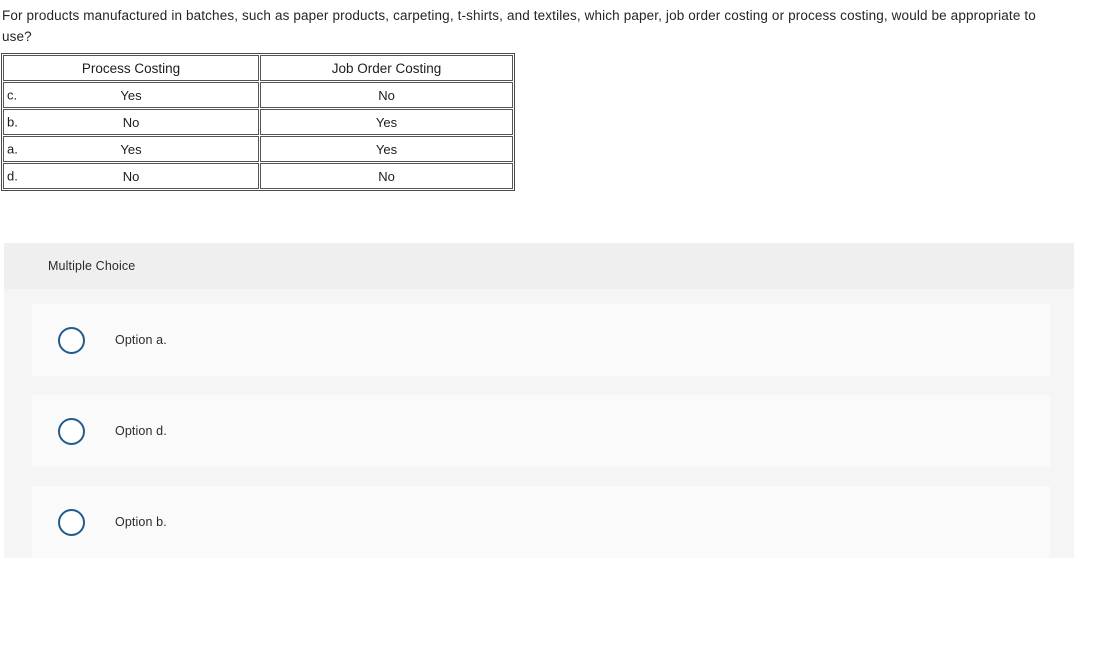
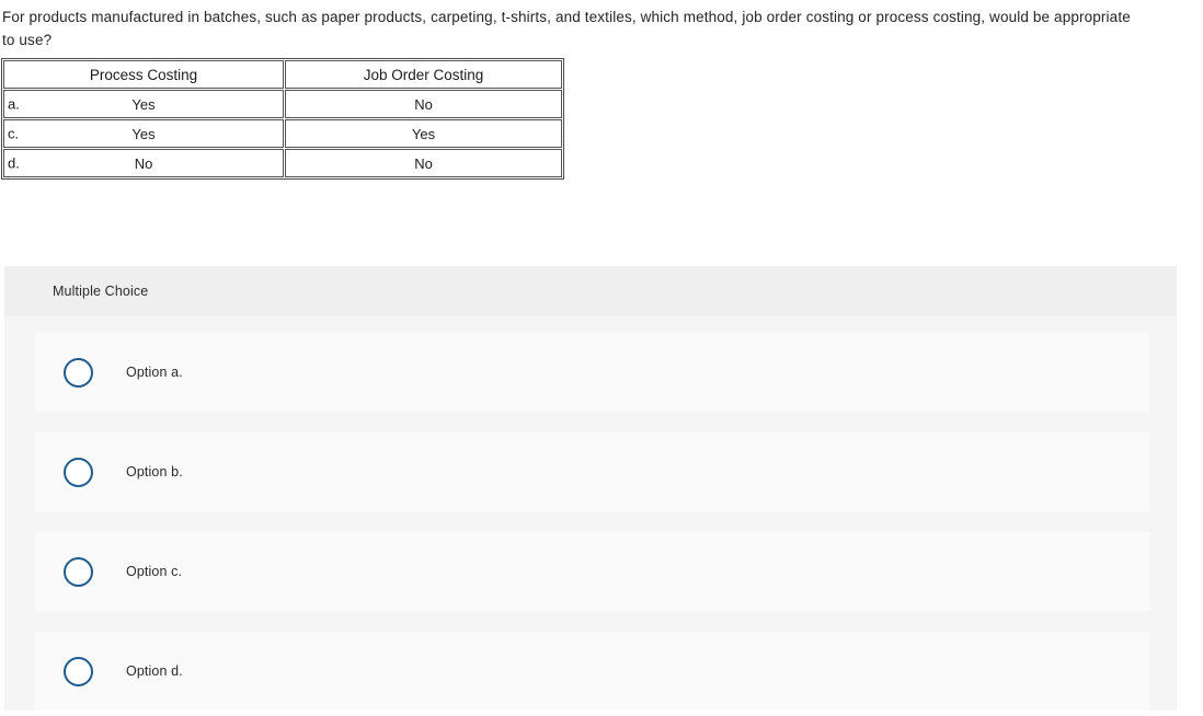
- For products manufactured in batches, such as paper products, carpeting, t-shirts, and textiles, which paper, job order costing or process costing, would be appropriate to use?
+ For products manufactured in batches, such as paper products, carpeting, t-shirts, and textiles, which method, job order costing or process costing, would be appropriate to use?
  Process Costing	Job Order Costing
- c. Yes	No
+ a. Yes	No
- b. No	Yes
- a. Yes	Yes
+ c. Yes	Yes
  d. No	No
  Multiple Choice
  Option a.
- Option d.
+ Option b.
+ Option c.
- Option b.
+ Option d.
